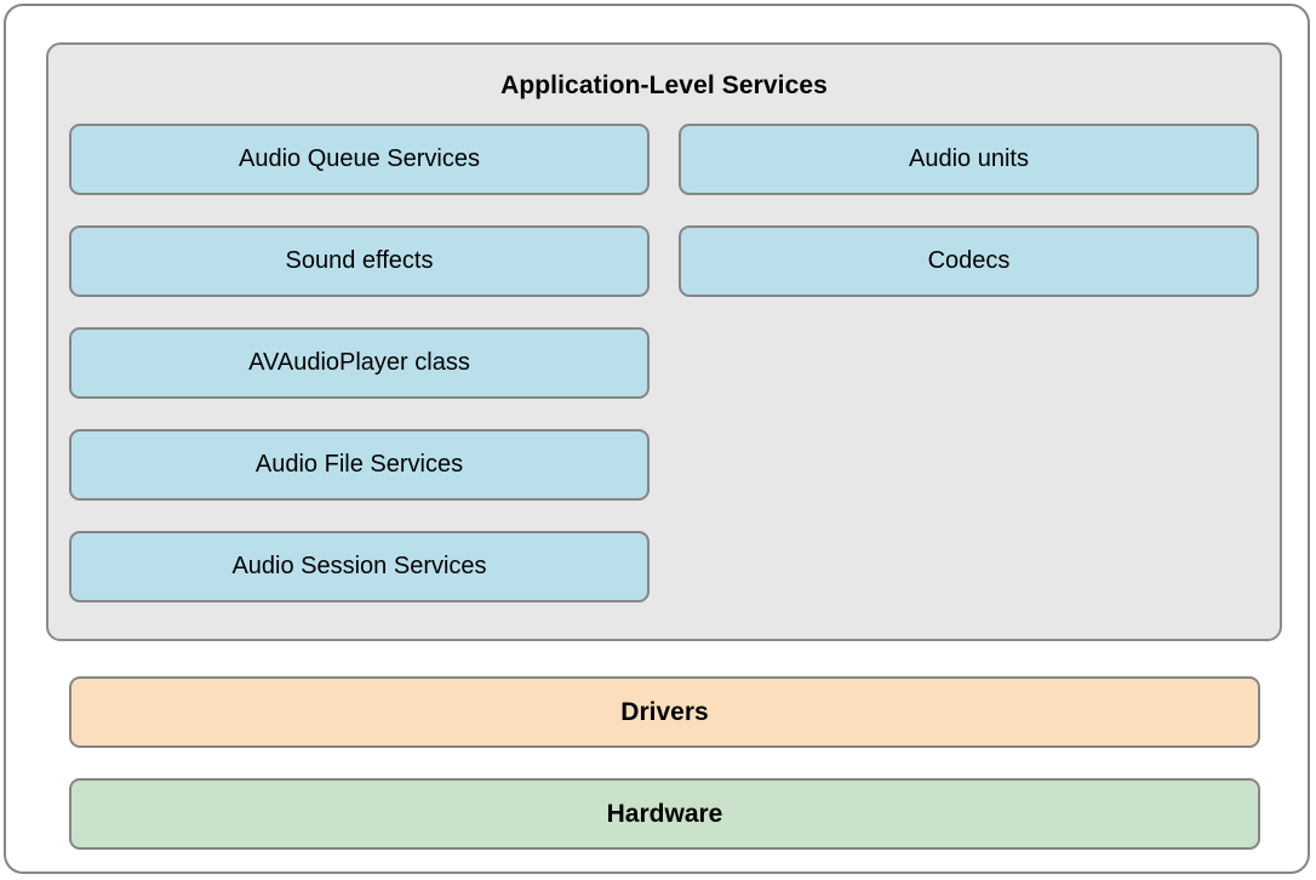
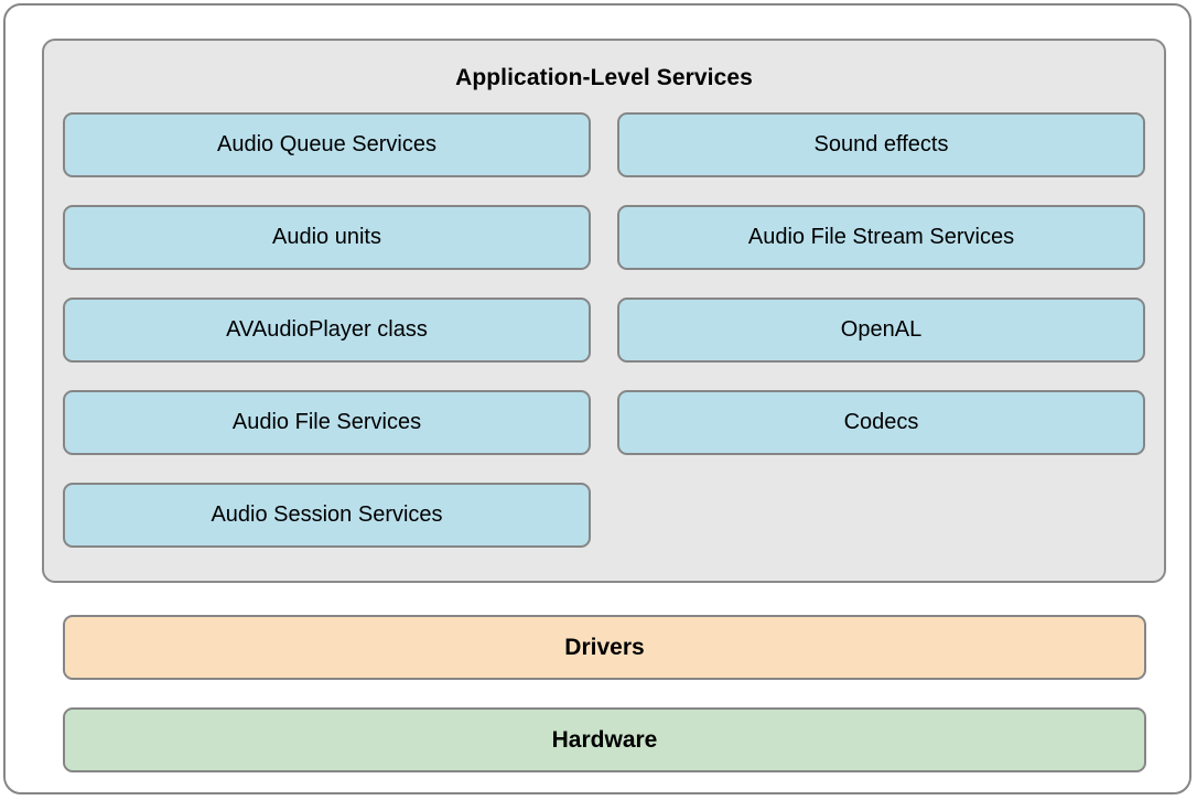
  Application-Level Services
  Audio Queue Services
- Sound effects
+ Audio units
  AVAudioPlayer class
  Audio File Services
  Audio Session Services
- Audio units
+ Sound effects
+ Audio File Stream Services
+ OpenAL
  Codecs
  Drivers
  Hardware
